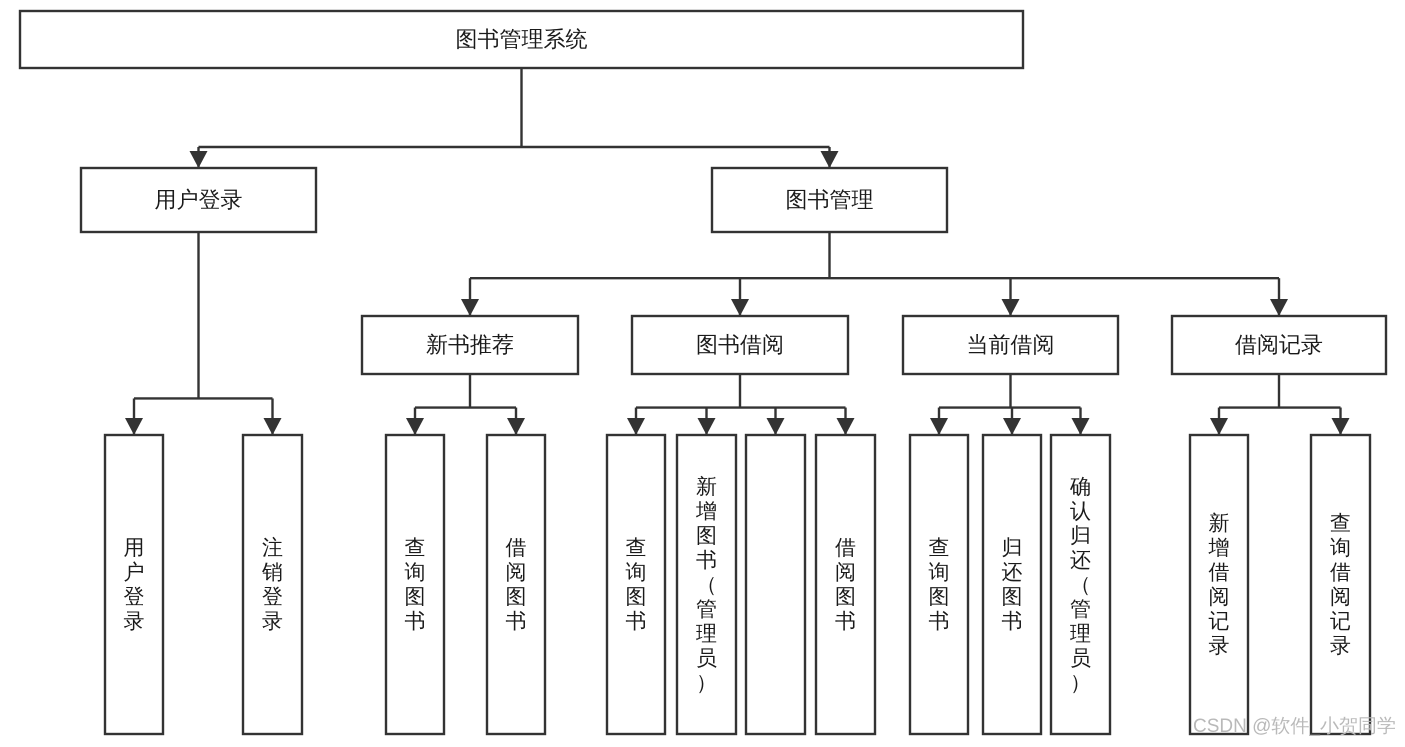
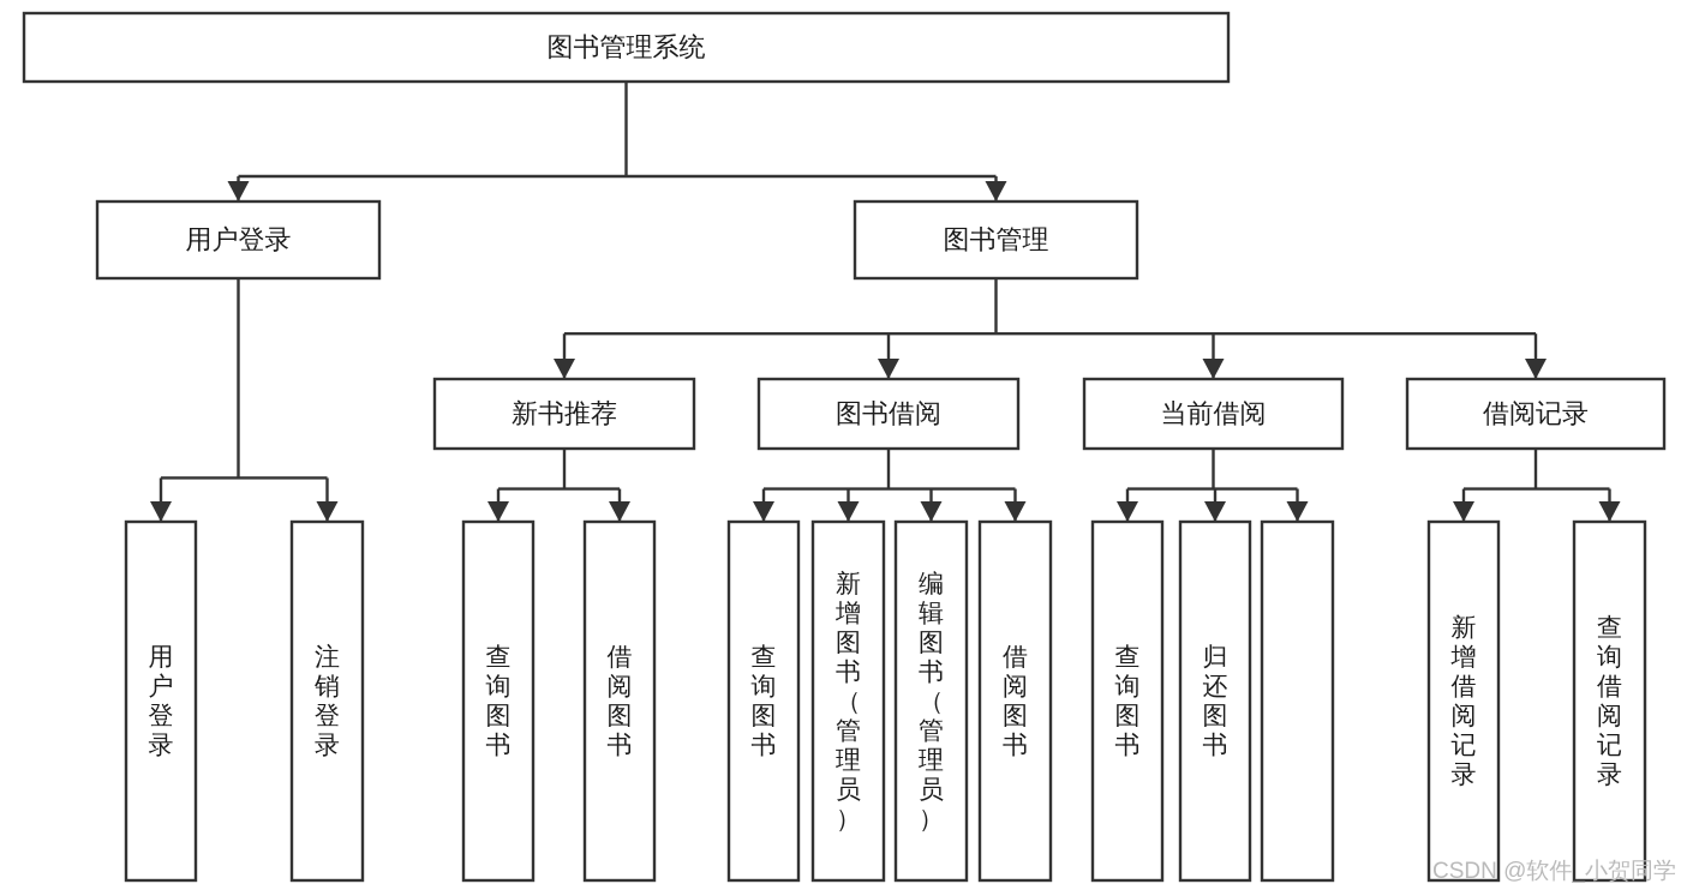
  图书管理系统
  用户登录
  图书管理
  新书推荐
  图书借阅
  当前借阅
  借阅记录
  用户登录
  注销登录
  查询图书
  借阅图书
  查询图书
  新增图书（管理员）
+ 编辑图书（管理员）
  借阅图书
  查询图书
  归还图书
- 确认归还（管理员）
  新增借阅记录
  查询借阅记录
  CSDN @软件_小贺同学
